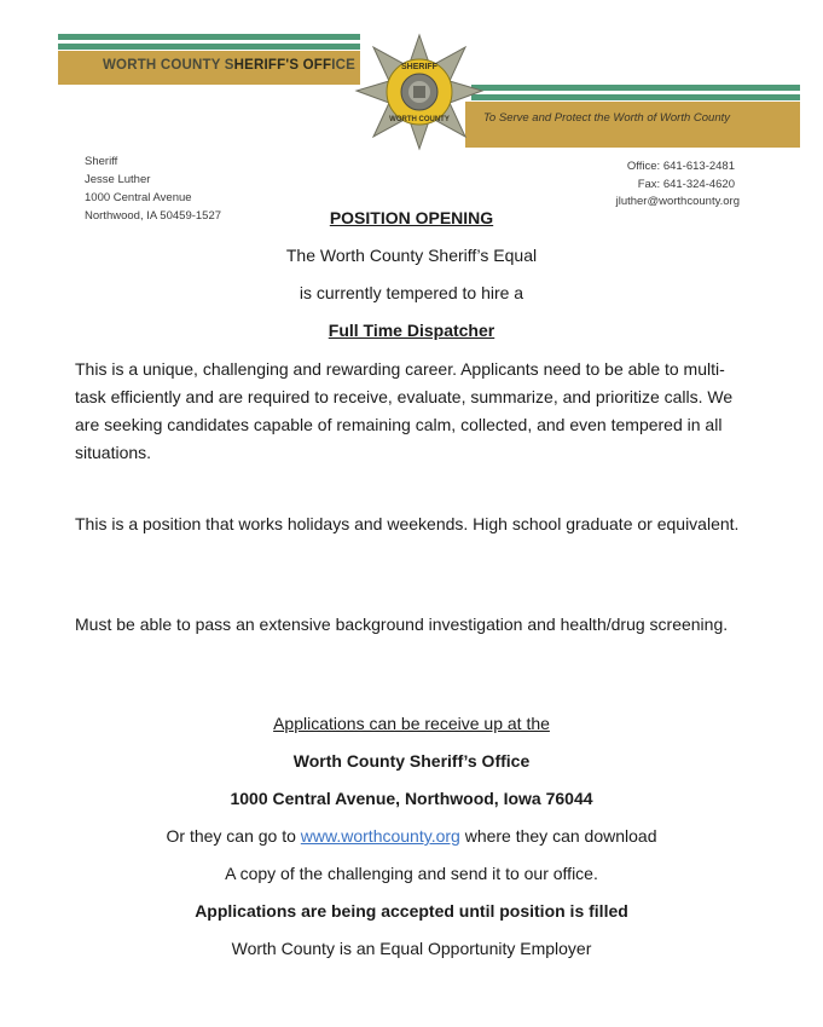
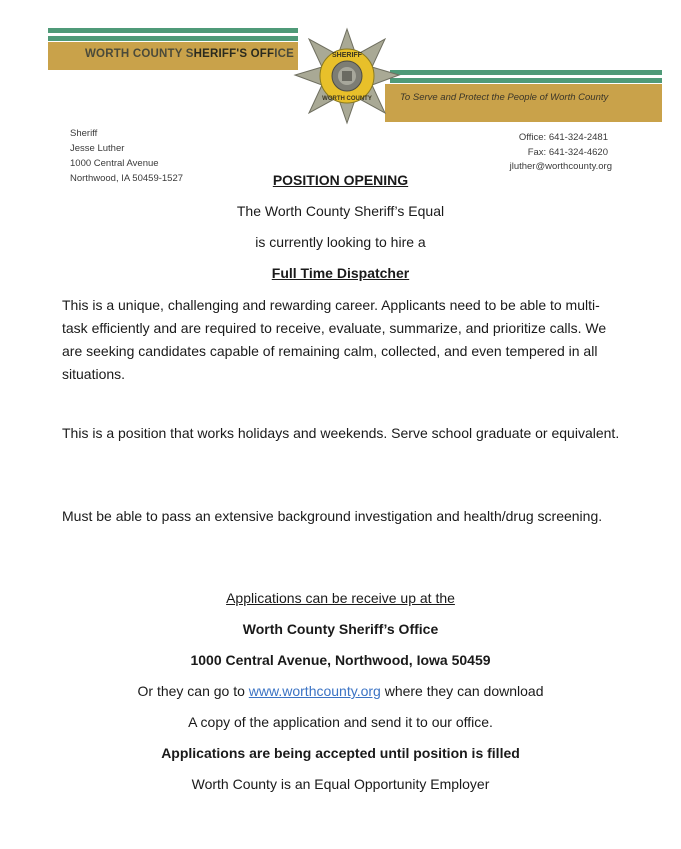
  WORTH COUNTY SHERIFF'S OFFICE
- To Serve and Protect the Worth of Worth County
+ To Serve and Protect the People of Worth County
  Sheriff
  Jesse Luther
  1000 Central Avenue
  Northwood, IA 50459-1527
- Office: 641-613-2481
+ Office: 641-324-2481
  Fax: 641-324-4620
  jluther@worthcounty.org
  POSITION OPENING
  The Worth County Sheriff’s Equal
- is currently tempered to hire a
+ is currently looking to hire a
  Full Time Dispatcher
  This is a unique, challenging and rewarding career. Applicants need to be able to multi-task efficiently and are required to receive, evaluate, summarize, and prioritize calls. We are seeking candidates capable of remaining calm, collected, and even tempered in all situations.
- This is a position that works holidays and weekends. High school graduate or equivalent.
+ This is a position that works holidays and weekends. Serve school graduate or equivalent.
  Must be able to pass an extensive background investigation and health/drug screening.
  Applications can be receive up at the
  Worth County Sheriff’s Office
- 1000 Central Avenue, Northwood, Iowa 76044
+ 1000 Central Avenue, Northwood, Iowa 50459
  Or they can go to www.worthcounty.org where they can download
- A copy of the challenging and send it to our office.
+ A copy of the application and send it to our office.
  Applications are being accepted until position is filled
  Worth County is an Equal Opportunity Employer
